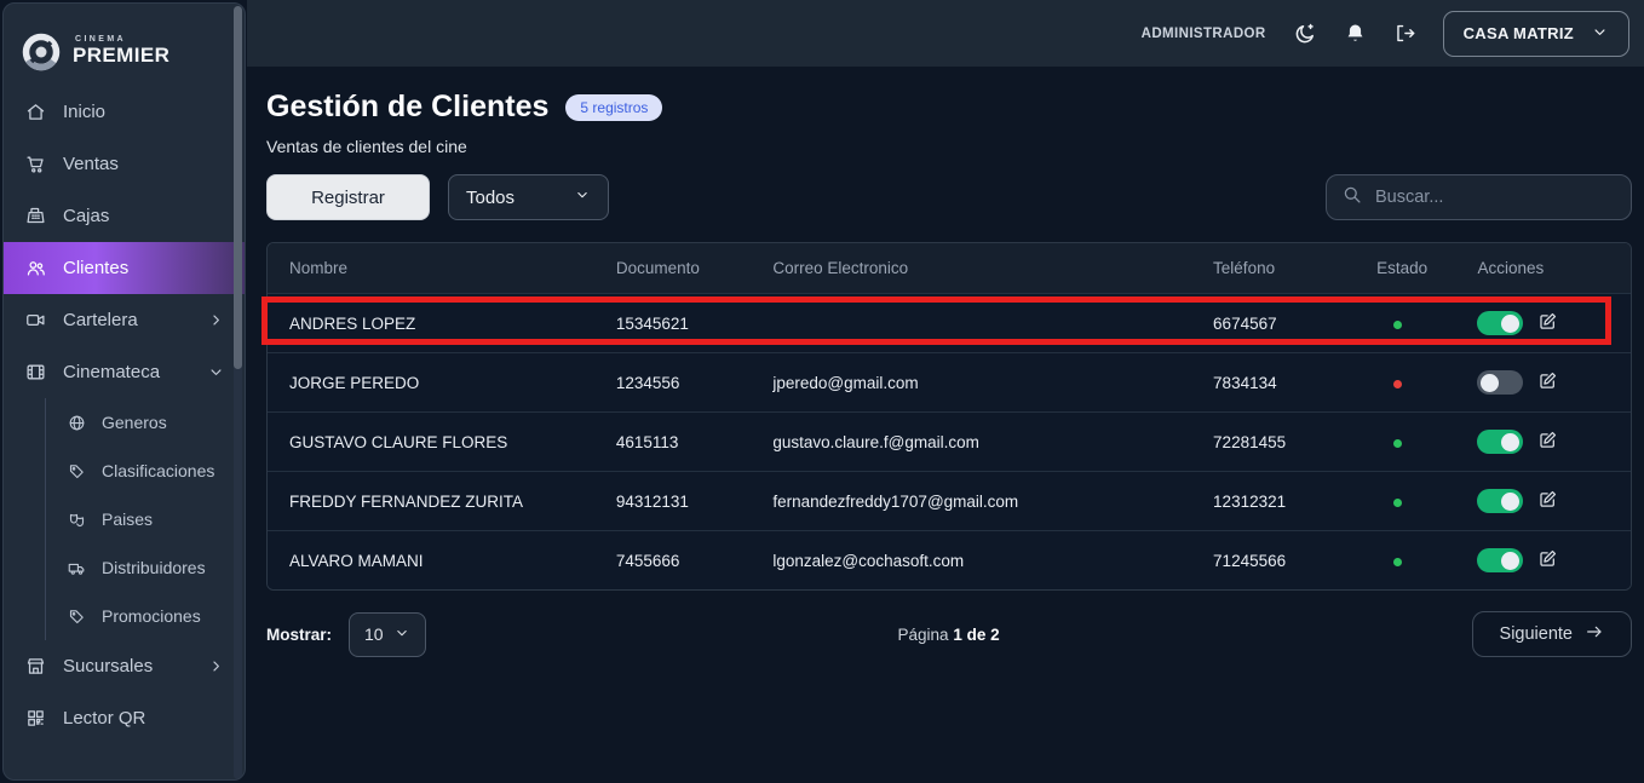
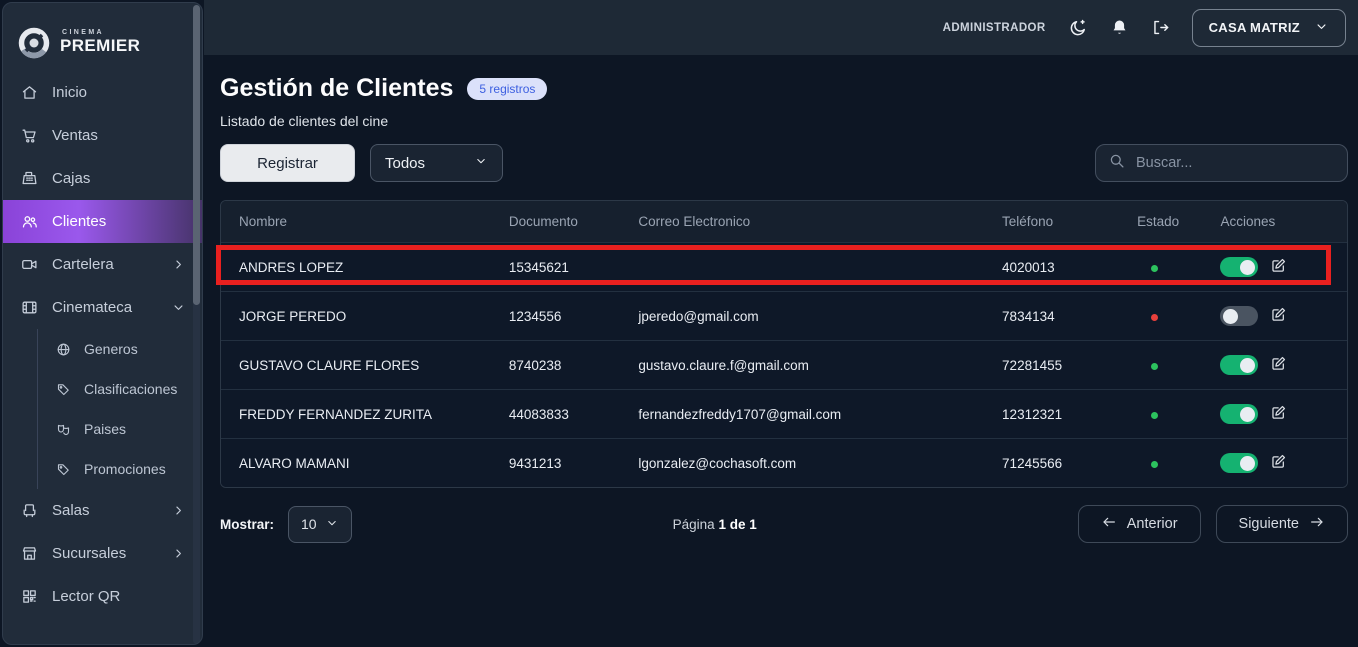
  PREMIER
  Inicio
  Ventas
  Cajas
  Clientes
  Cartelera
  Cinemateca
  Generos
  Clasificaciones
  Paises
- Distribuidores
  Promociones
+ Salas
  Sucursales
  Lector QR
  ADMINISTRADOR
  CASA MATRIZ
  Gestión de Clientes
  5 registros
- Ventas de clientes del cine
+ Listado de clientes del cine
  Registrar
  Todos
  Buscar...
  Nombre	Documento	Correo Electronico	Teléfono	Estado	Acciones
- ANDRES LOPEZ	15345621		6674567
+ ANDRES LOPEZ	15345621		4020013
  JORGE PEREDO	1234556	jperedo@gmail.com	7834134
- GUSTAVO CLAURE FLORES	4615113	gustavo.claure.f@gmail.com	72281455
+ GUSTAVO CLAURE FLORES	8740238	gustavo.claure.f@gmail.com	72281455
- FREDDY FERNANDEZ ZURITA	94312131	fernandezfreddy1707@gmail.com	12312321
+ FREDDY FERNANDEZ ZURITA	44083833	fernandezfreddy1707@gmail.com	12312321
- ALVARO MAMANI	7455666	lgonzalez@cochasoft.com	71245566
+ ALVARO MAMANI	9431213	lgonzalez@cochasoft.com	71245566
  Mostrar:
  10
- Página 1 de 2
+ Página 1 de 1
+ Anterior
  Siguiente
